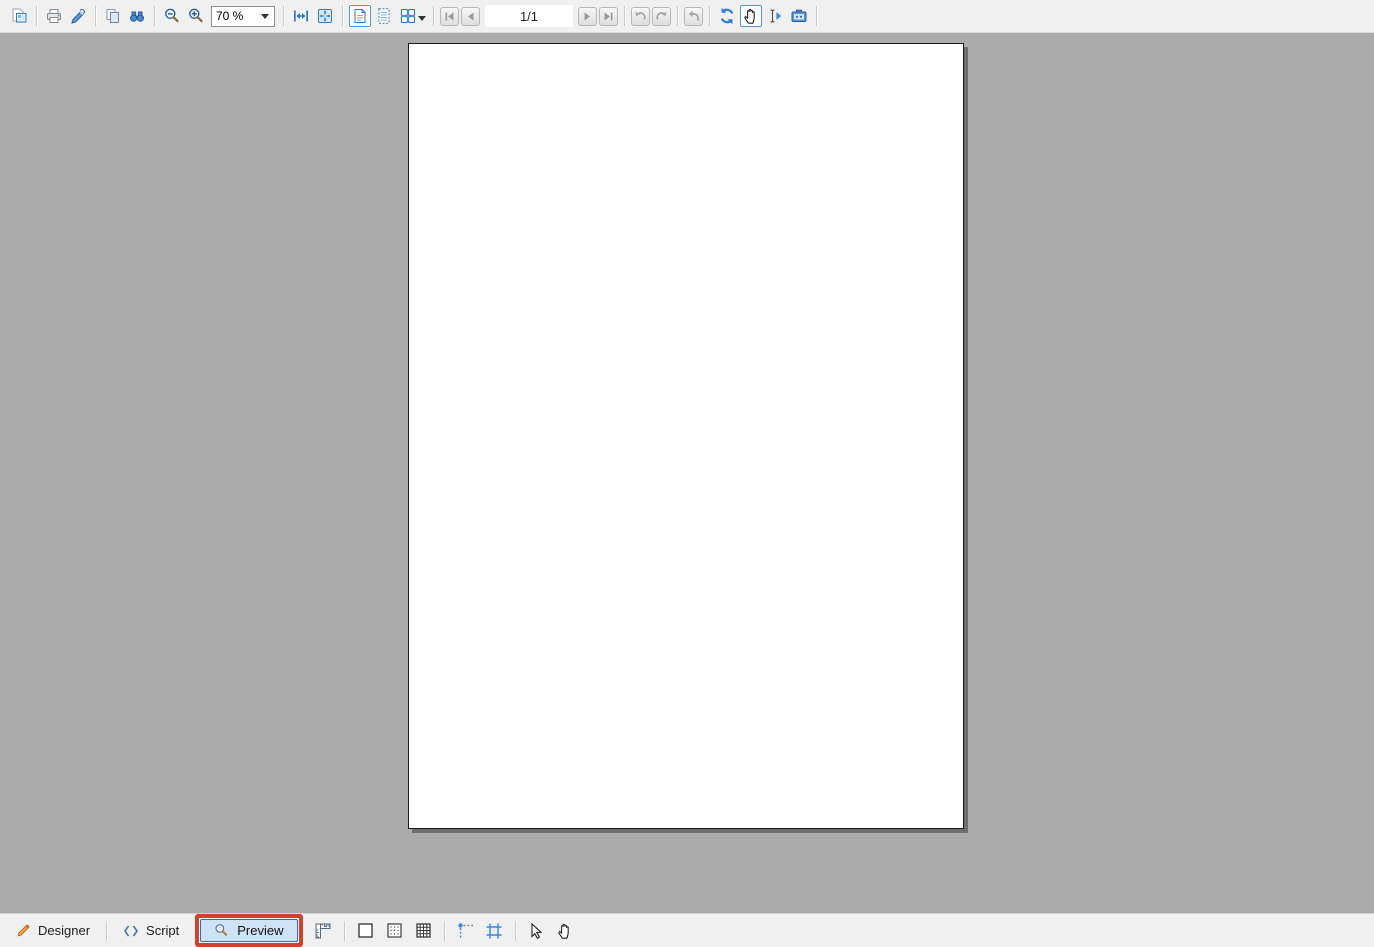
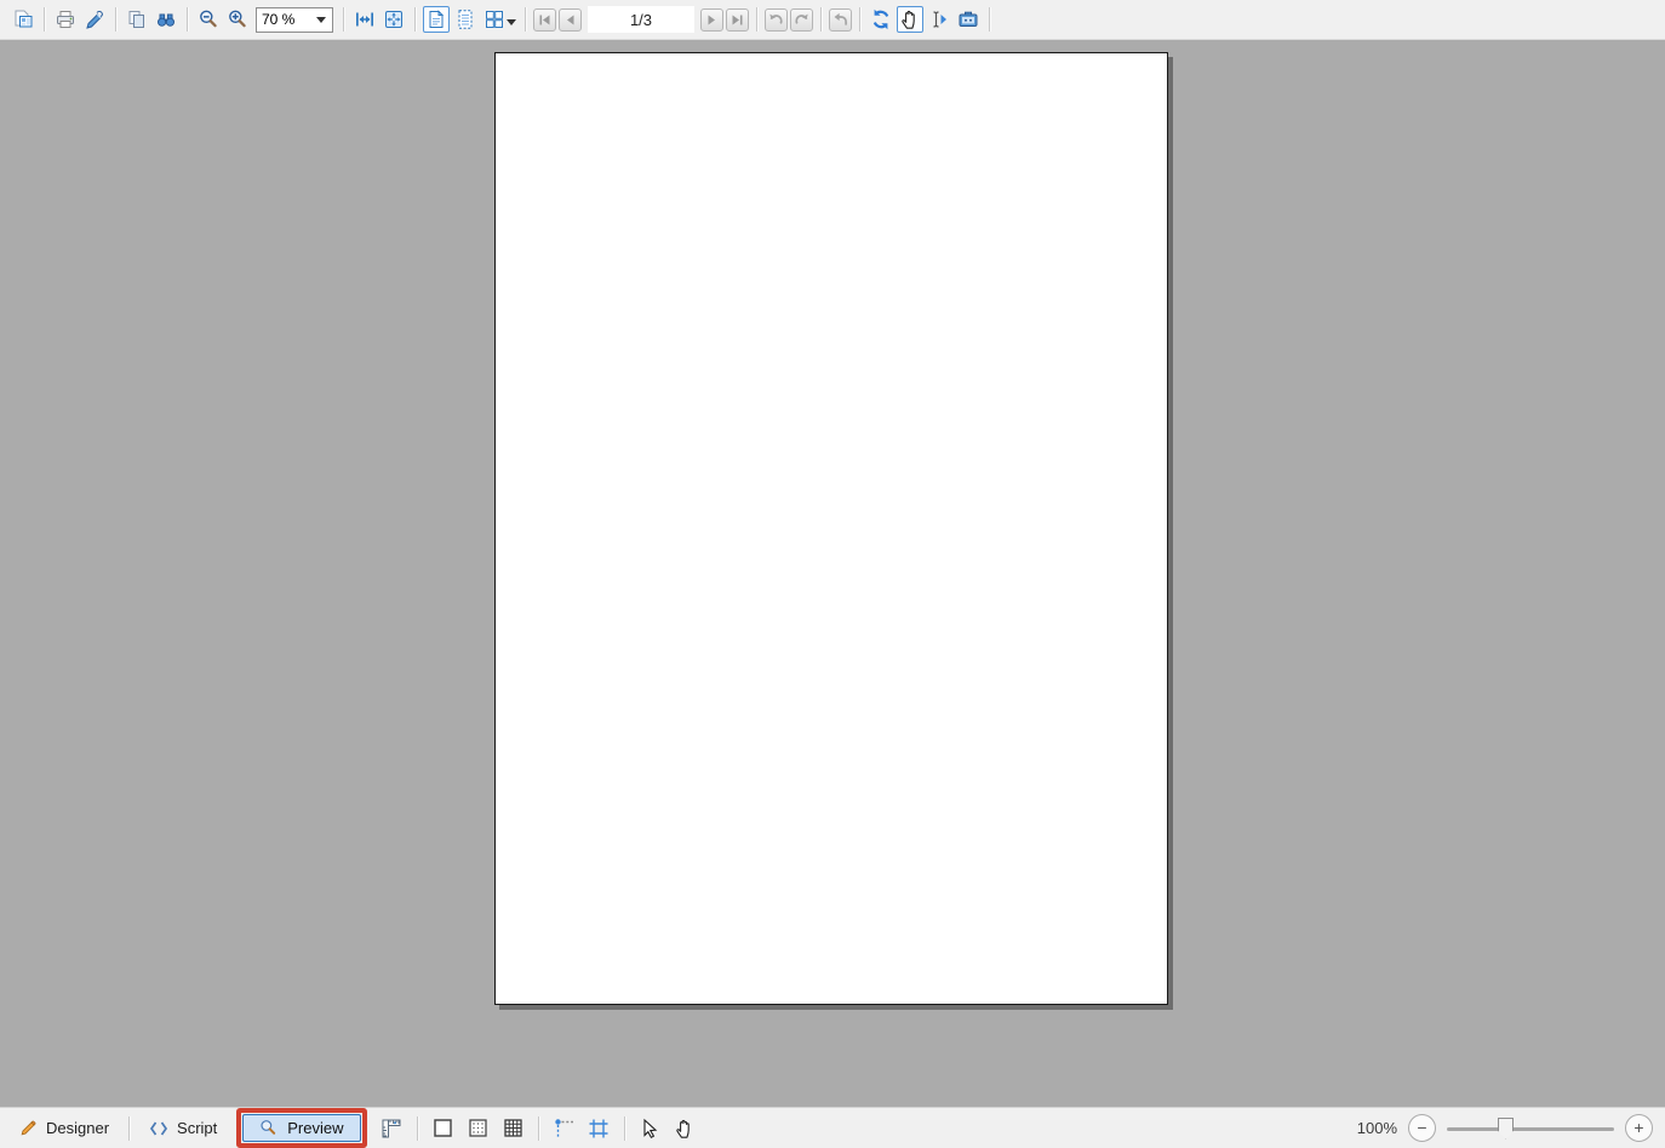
  70 %
- 1/1
+ 1/3
  Designer
  Script
  Preview
+ 100%
+ −
+ +
